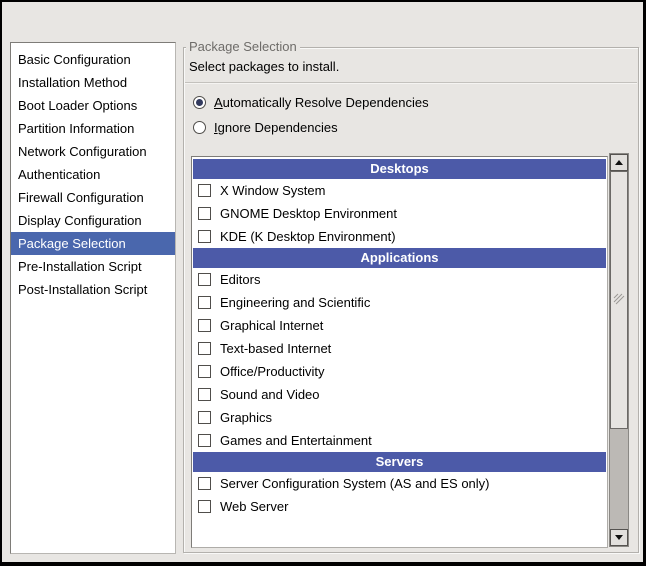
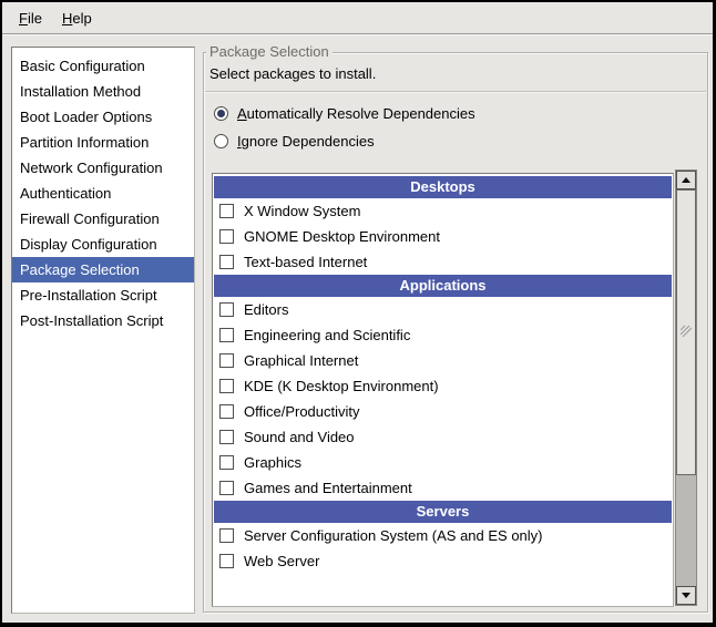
+ File
+ Help
  Basic Configuration
  Installation Method
  Boot Loader Options
  Partition Information
  Network Configuration
  Authentication
  Firewall Configuration
  Display Configuration
  Package Selection
  Pre-Installation Script
  Post-Installation Script
  Package Selection
  Select packages to install.
  Automatically Resolve Dependencies
  Ignore Dependencies
  Desktops
  X Window System
  GNOME Desktop Environment
- KDE (K Desktop Environment)
+ Text-based Internet
  Applications
  Editors
  Engineering and Scientific
  Graphical Internet
- Text-based Internet
+ KDE (K Desktop Environment)
  Office/Productivity
  Sound and Video
  Graphics
  Games and Entertainment
  Servers
  Server Configuration System (AS and ES only)
  Web Server
